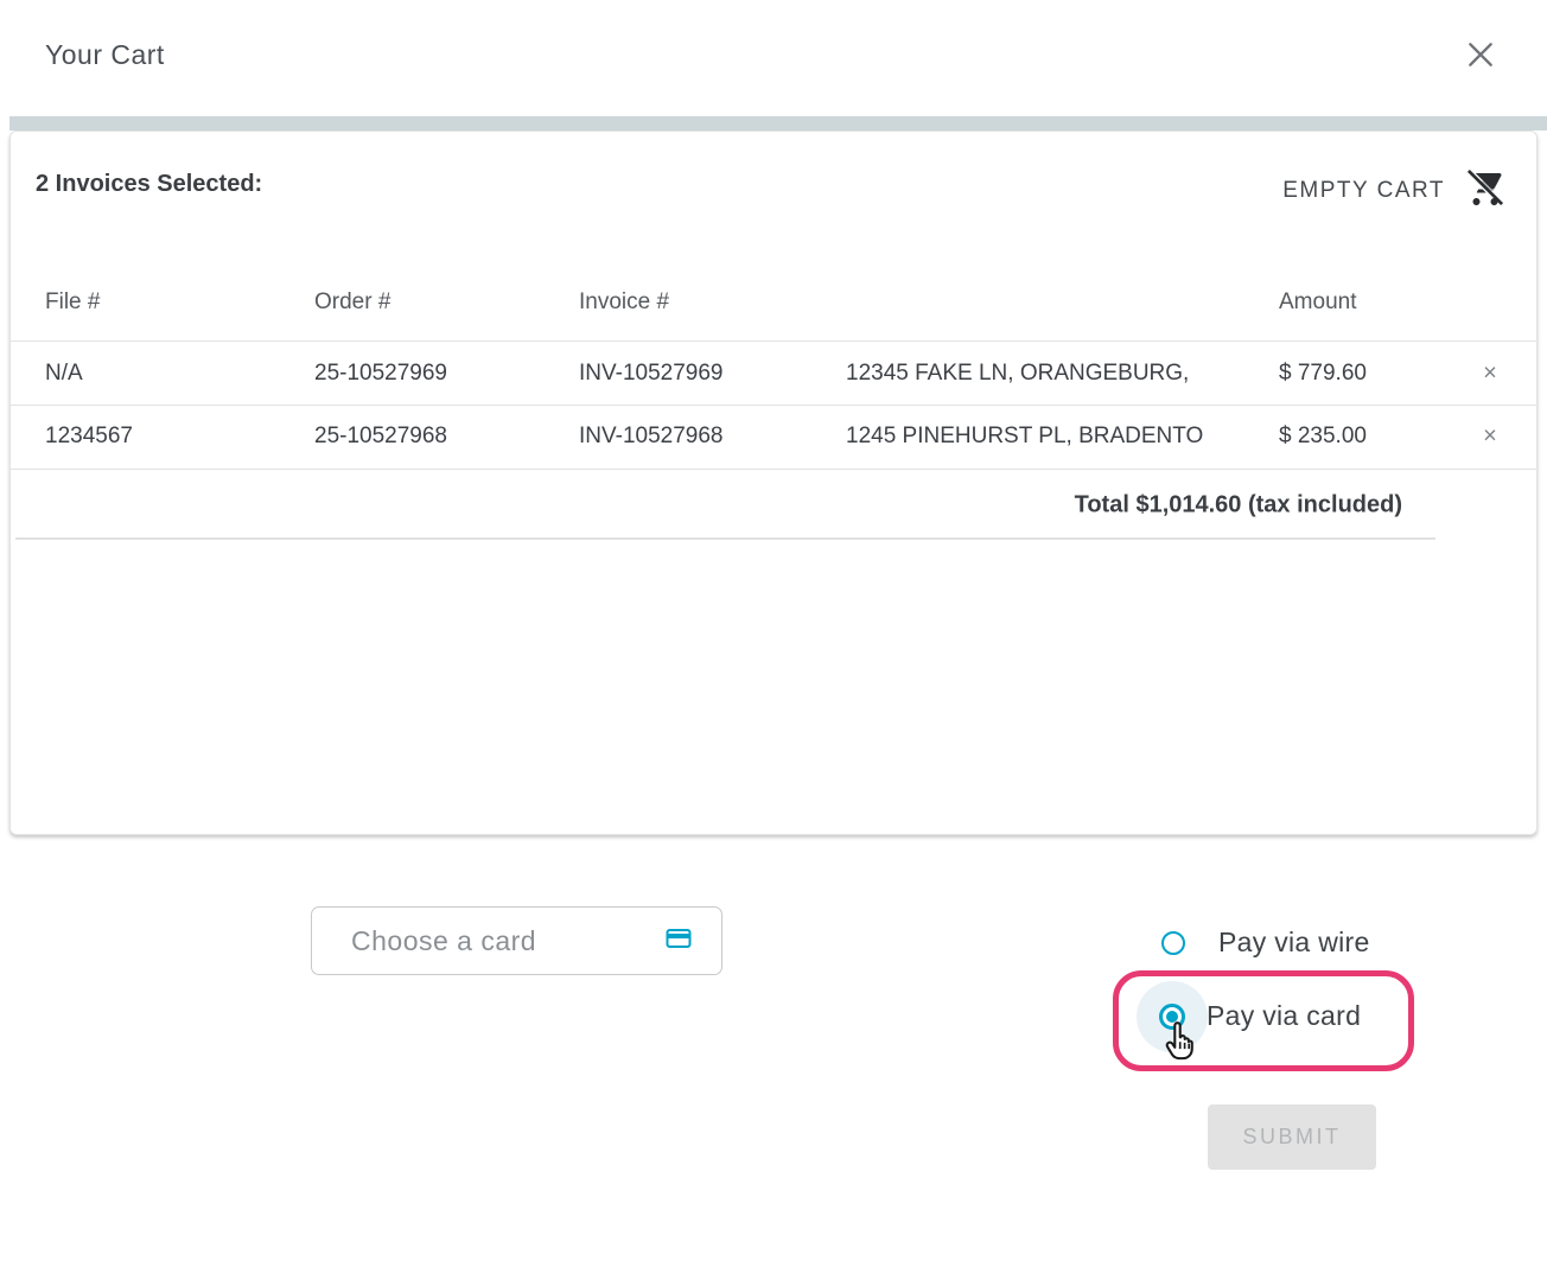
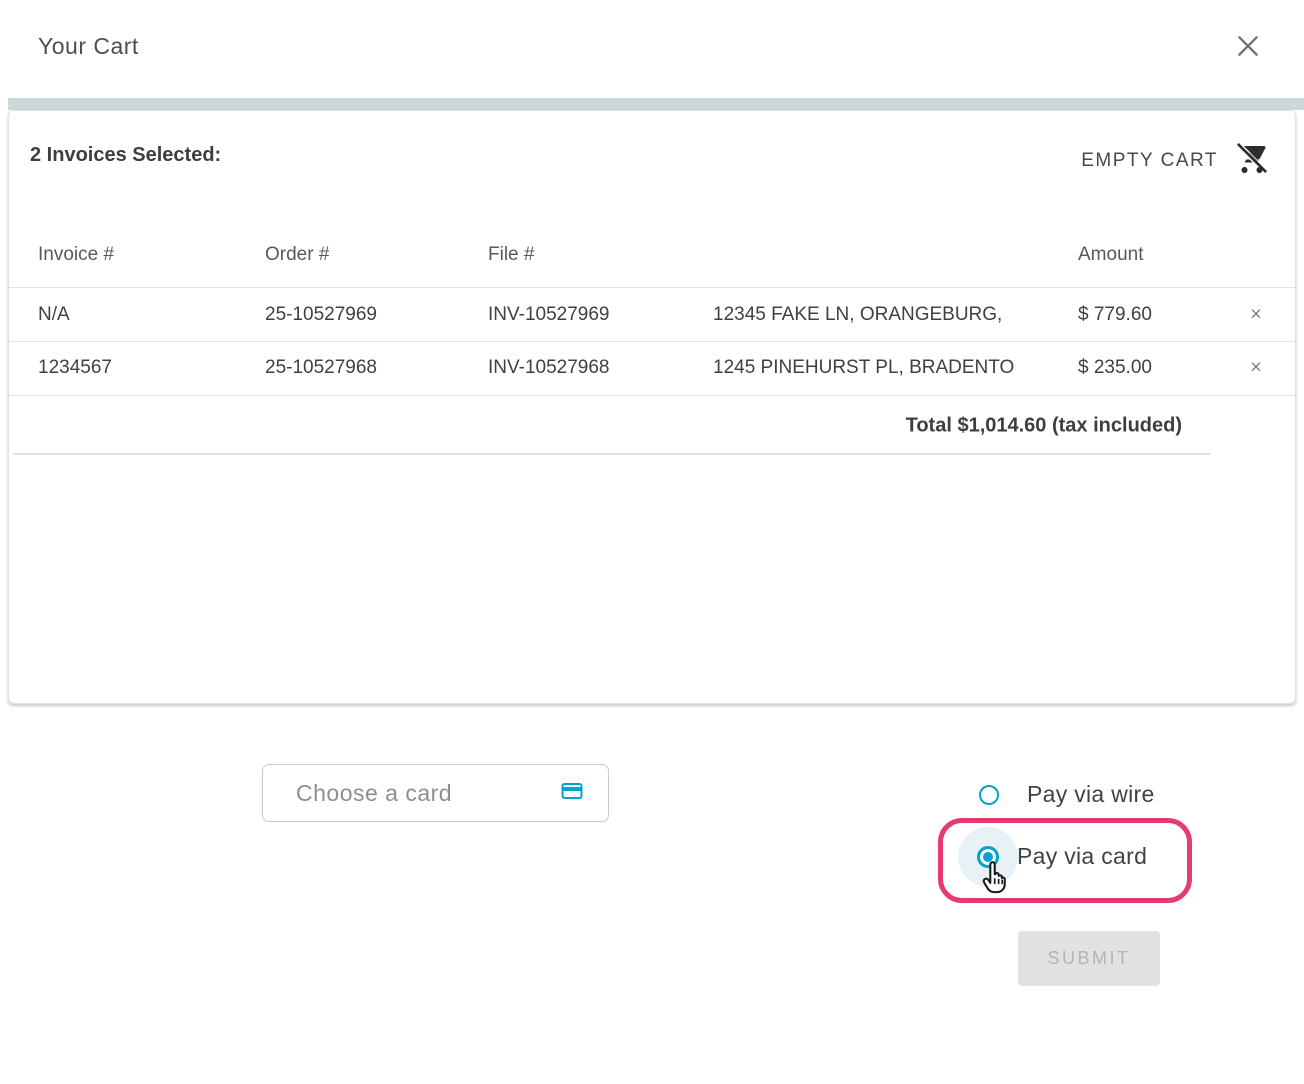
  Your Cart
  2 Invoices Selected:
  EMPTY CART
- File #
+ Invoice #
  Order #
- Invoice #
+ File #
  Amount
  N/A
  25-10527969
  INV-10527969
  12345 FAKE LN, ORANGEBURG,
  $ 779.60
  ×
  1234567
  25-10527968
  INV-10527968
  1245 PINEHURST PL, BRADENTO
  $ 235.00
  ×
  Total $1,014.60 (tax included)
  Choose a card
  Pay via wire
  Pay via card
  SUBMIT
